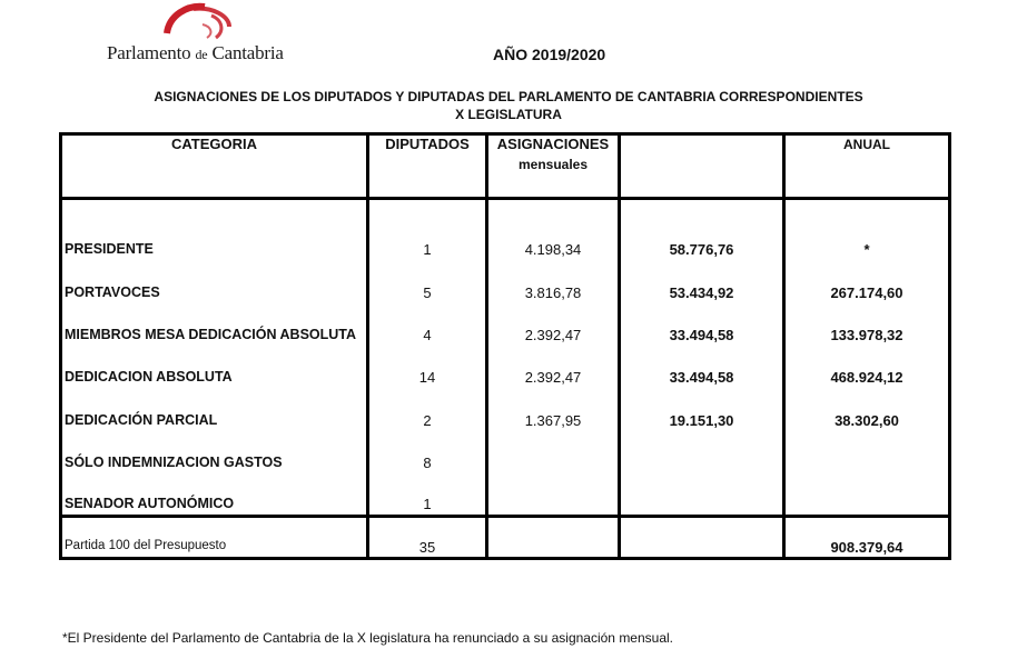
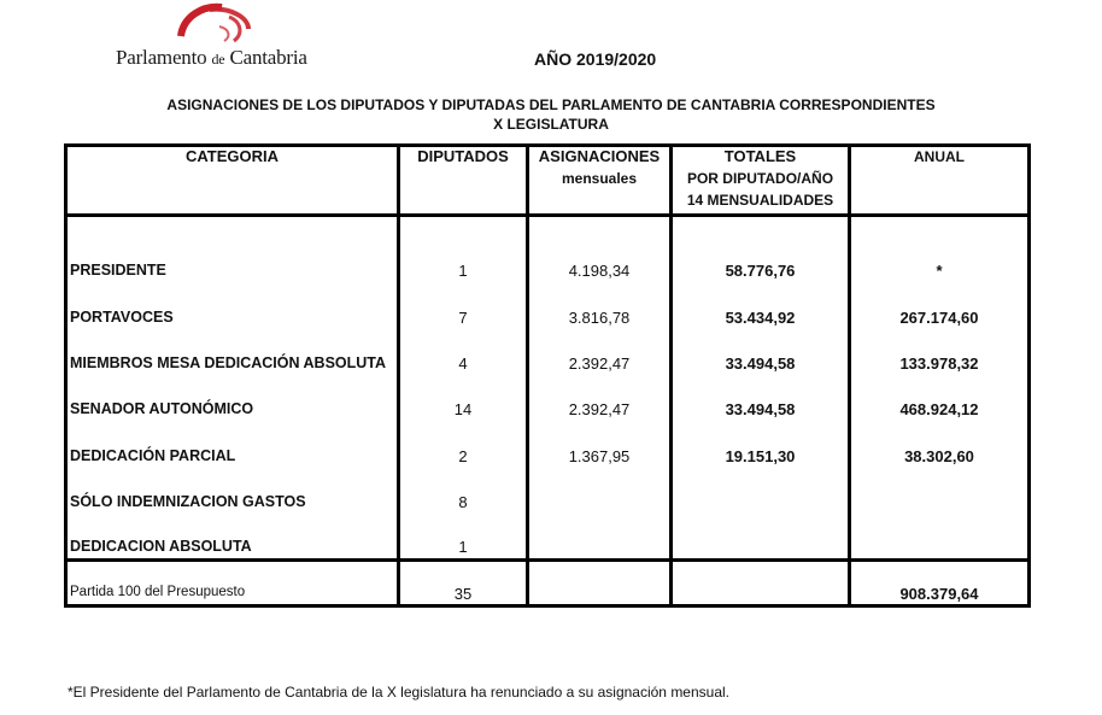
  Parlamento de Cantabria
  AÑO 2019/2020
  ASIGNACIONES DE LOS DIPUTADOS Y DIPUTADAS DEL PARLAMENTO DE CANTABRIA CORRESPONDIENTES
  X LEGISLATURA
  CATEGORIA
  DIPUTADOS
  ASIGNACIONES
  mensuales
+ TOTALES
+ POR DIPUTADO/AÑO
+ 14 MENSUALIDADES
  ANUAL
  PRESIDENTE
  1
  4.198,34
  58.776,76
  *
  PORTAVOCES
- 5
+ 7
  3.816,78
  53.434,92
  267.174,60
  MIEMBROS MESA DEDICACIÓN ABSOLUTA
  4
  2.392,47
  33.494,58
  133.978,32
- DEDICACION ABSOLUTA
+ SENADOR AUTONÓMICO
  14
  2.392,47
  33.494,58
  468.924,12
  DEDICACIÓN PARCIAL
  2
  1.367,95
  19.151,30
  38.302,60
  SÓLO INDEMNIZACION GASTOS
  8
- SENADOR AUTONÓMICO
+ DEDICACION ABSOLUTA
  1
  Partida 100 del Presupuesto
  35
  908.379,64
  *El Presidente del Parlamento de Cantabria de la X legislatura ha renunciado a su asignación mensual.
